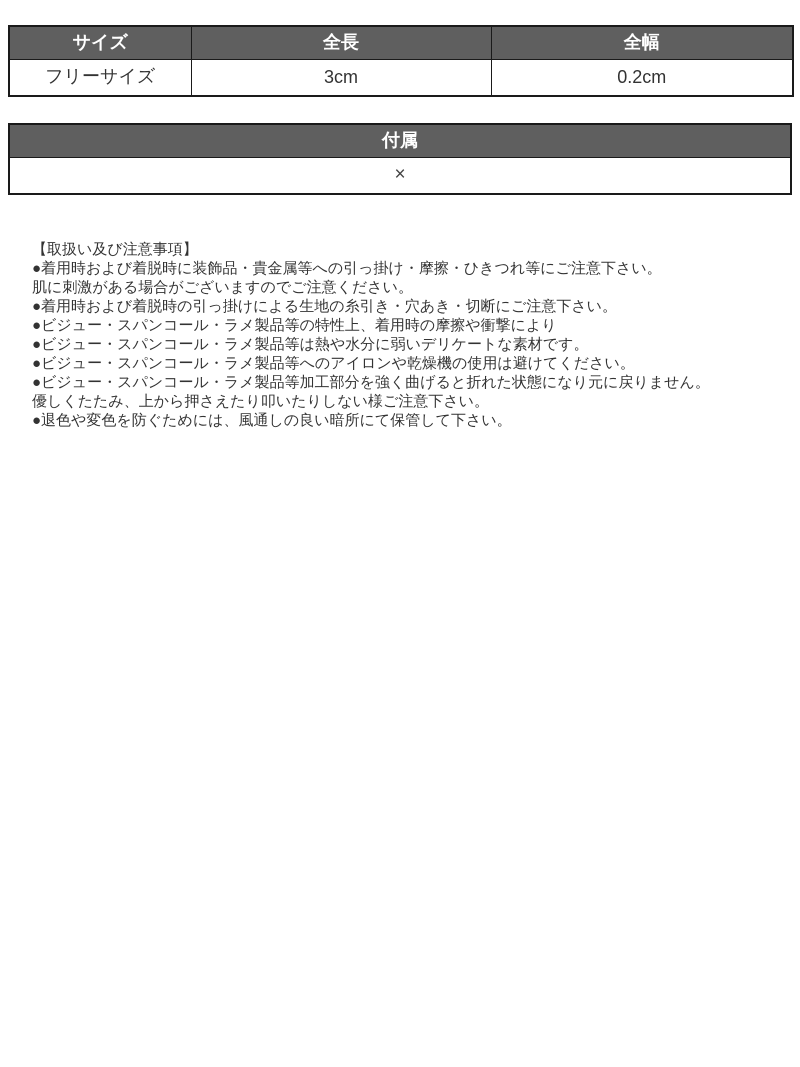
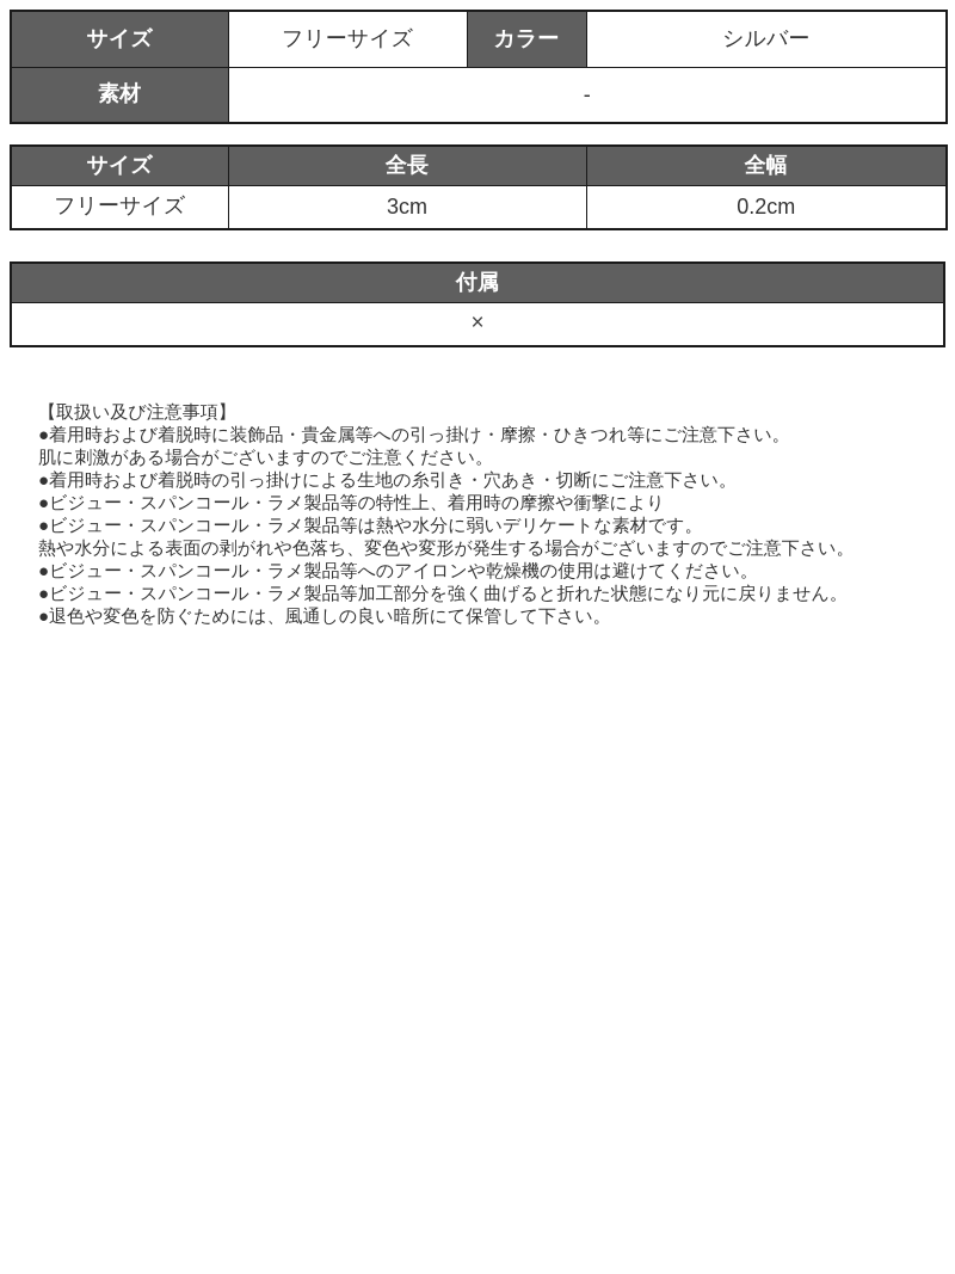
+ サイズ	フリーサイズ	カラー	シルバー
+ 素材	-
  サイズ	全長	全幅
  フリーサイズ	3cm	0.2cm
  付属
  ×
  【取扱い及び注意事項】
  ●着用時および着脱時に装飾品・貴金属等への引っ掛け・摩擦・ひきつれ等にご注意下さい。
  肌に刺激がある場合がございますのでご注意ください。
  ●着用時および着脱時の引っ掛けによる生地の糸引き・穴あき・切断にご注意下さい。
  ●ビジュー・スパンコール・ラメ製品等の特性上、着用時の摩擦や衝撃により
  ●ビジュー・スパンコール・ラメ製品等は熱や水分に弱いデリケートな素材です。
+ 熱や水分による表面の剥がれや色落ち、変色や変形が発生する場合がございますのでご注意下さい。
  ●ビジュー・スパンコール・ラメ製品等へのアイロンや乾燥機の使用は避けてください。
  ●ビジュー・スパンコール・ラメ製品等加工部分を強く曲げると折れた状態になり元に戻りません。
- 優しくたたみ、上から押さえたり叩いたりしない様ご注意下さい。
  ●退色や変色を防ぐためには、風通しの良い暗所にて保管して下さい。
